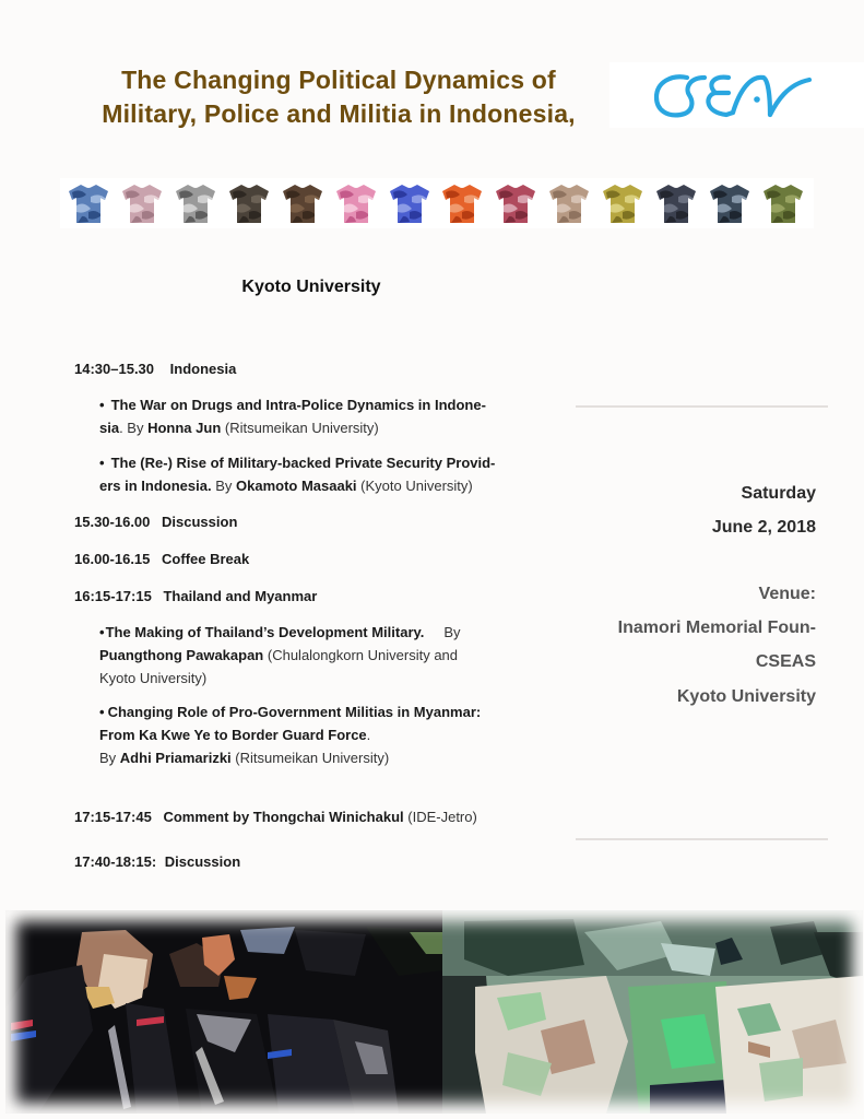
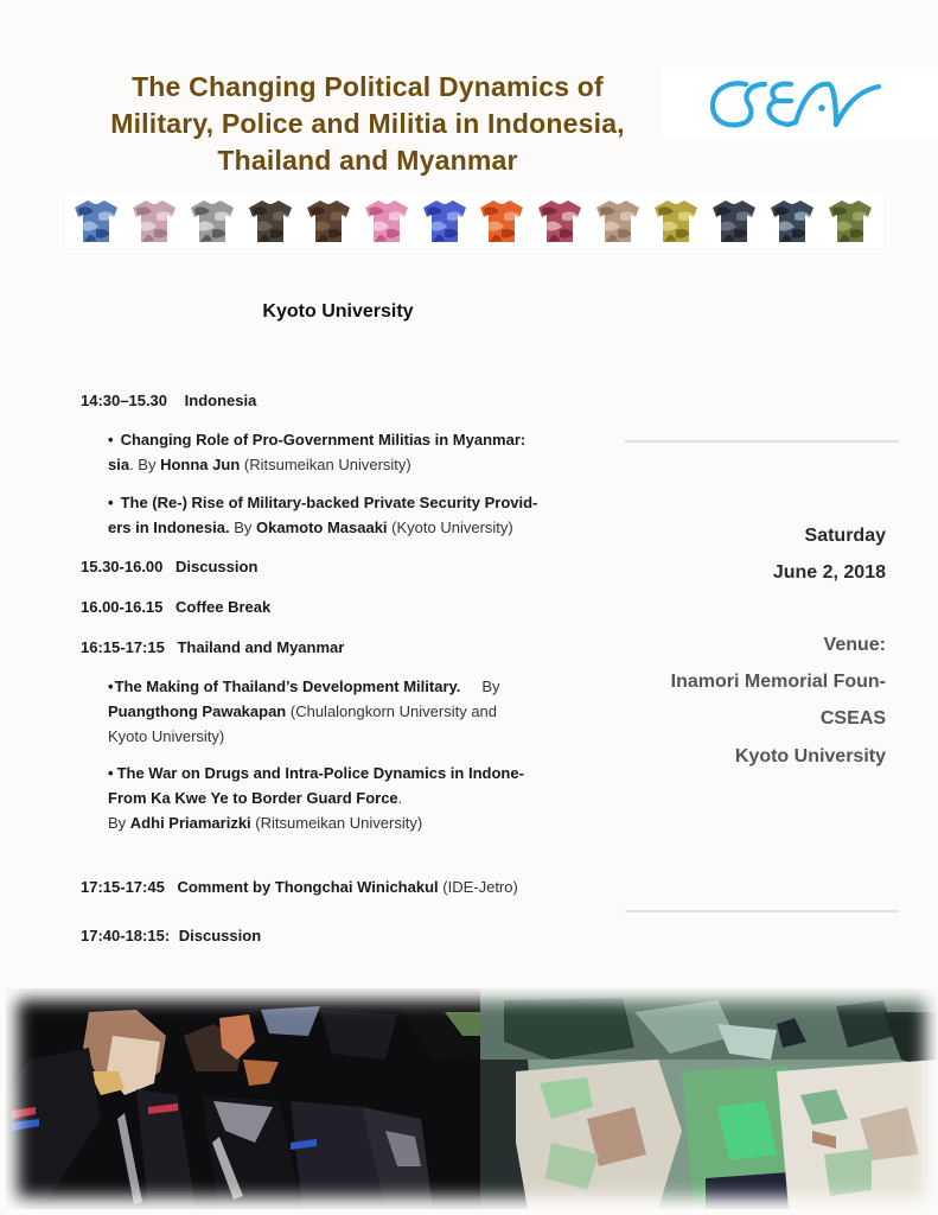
  The Changing Political Dynamics of
  Military, Police and Militia in Indonesia,
+ Thailand and Myanmar
  Kyoto University
  14:30–15.30 Indonesia
- • The War on Drugs and Intra-Police Dynamics in Indone-
+ • Changing Role of Pro-Government Militias in Myanmar:
  sia. By Honna Jun (Ritsumeikan University)
  • The (Re-) Rise of Military-backed Private Security Provid-
  ers in Indonesia. By Okamoto Masaaki (Kyoto University)
  15.30-16.00 Discussion
  16.00-16.15 Coffee Break
  16:15-17:15 Thailand and Myanmar
  •The Making of Thailand’s Development Military. By
  Puangthong Pawakapan (Chulalongkorn University and
  Kyoto University)
- • Changing Role of Pro-Government Militias in Myanmar:
+ • The War on Drugs and Intra-Police Dynamics in Indone-
  From Ka Kwe Ye to Border Guard Force.
  By Adhi Priamarizki (Ritsumeikan University)
  17:15-17:45 Comment by Thongchai Winichakul (IDE-Jetro)
  17:40-18:15: Discussion
  Saturday
  June 2, 2018
  Venue:
  Inamori Memorial Foun-
  CSEAS
  Kyoto University
